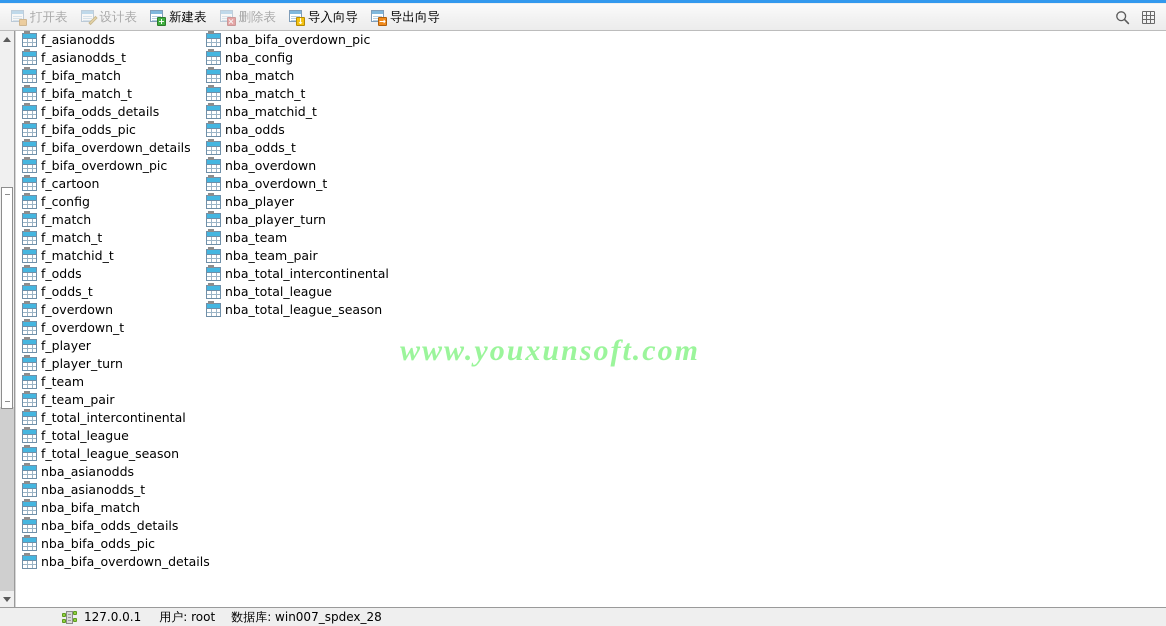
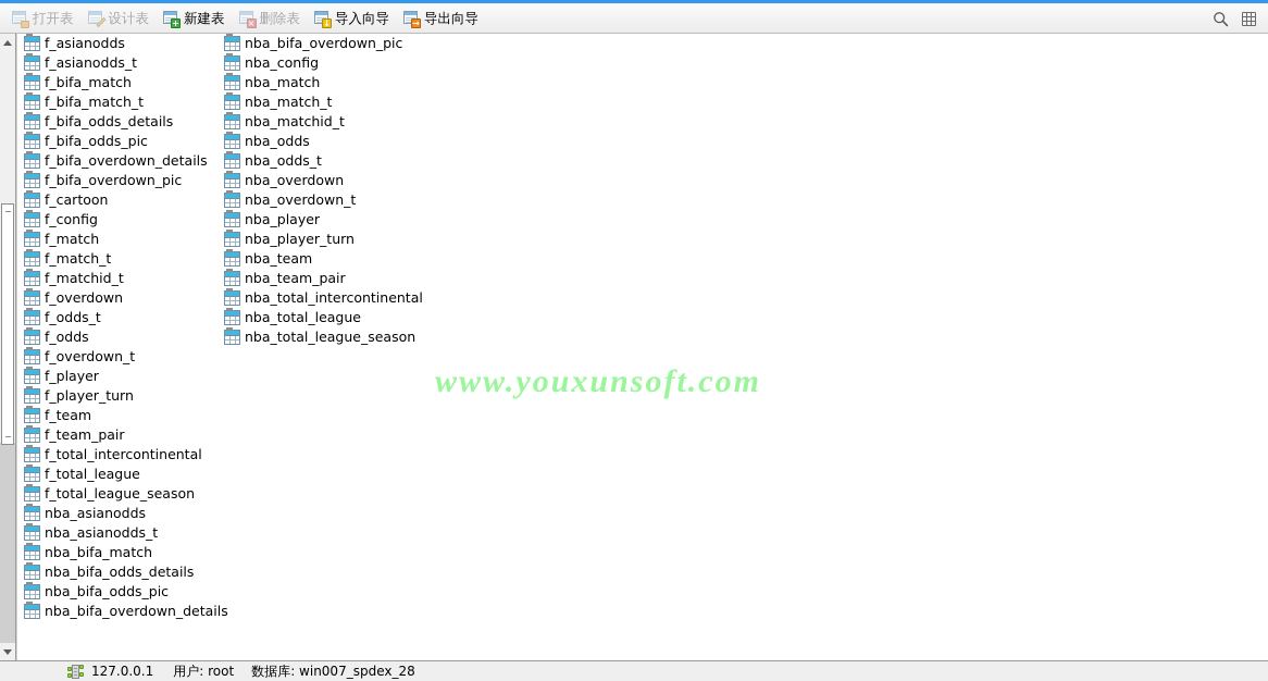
  打开表
  设计表
  +
  新建表
  ×
  删除表
  ↓
  导入向导
  →
  导出向导
  f_asianodds
  f_asianodds_t
  f_bifa_match
  f_bifa_match_t
  f_bifa_odds_details
  f_bifa_odds_pic
  f_bifa_overdown_details
  f_bifa_overdown_pic
  f_cartoon
  f_config
  f_match
  f_match_t
  f_matchid_t
- f_odds
+ f_overdown
  f_odds_t
- f_overdown
+ f_odds
  f_overdown_t
  f_player
  f_player_turn
  f_team
  f_team_pair
  f_total_intercontinental
  f_total_league
  f_total_league_season
  nba_asianodds
  nba_asianodds_t
  nba_bifa_match
  nba_bifa_odds_details
  nba_bifa_odds_pic
  nba_bifa_overdown_details
  nba_bifa_overdown_pic
  nba_config
  nba_match
  nba_match_t
  nba_matchid_t
  nba_odds
  nba_odds_t
  nba_overdown
  nba_overdown_t
  nba_player
  nba_player_turn
  nba_team
  nba_team_pair
  nba_total_intercontinental
  nba_total_league
  nba_total_league_season
  www.youxunsoft.com
  127.0.0.1
  用户: root
  数据库: win007_spdex_28
